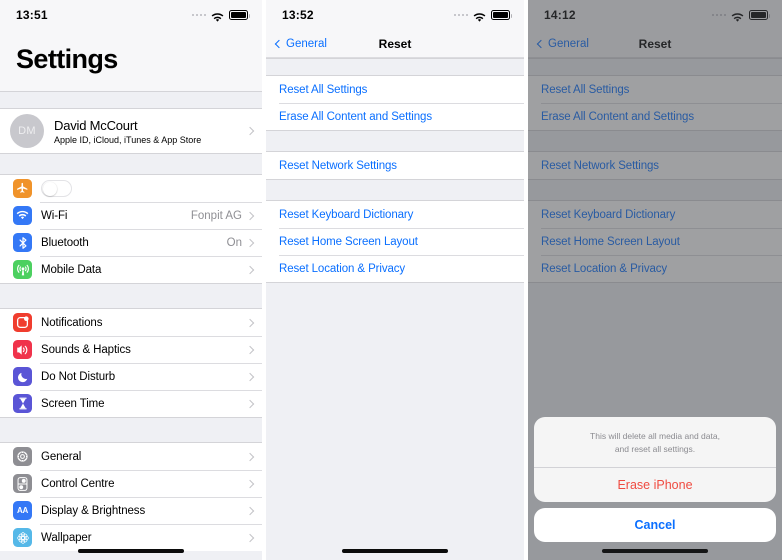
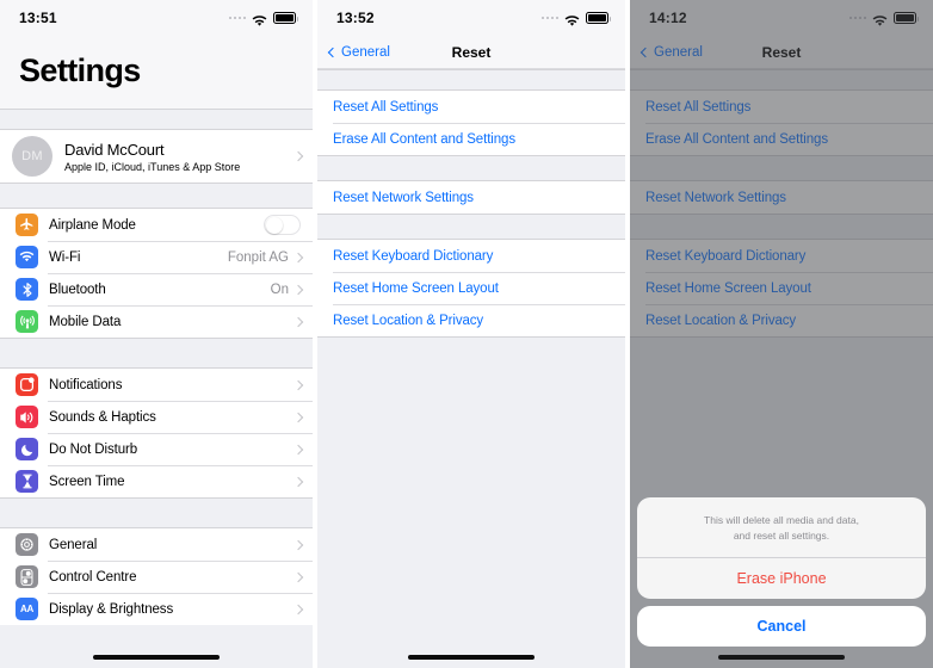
  13:51
  Settings
  DM
  David McCourt
  Apple ID, iCloud, iTunes & App Store
+ Airplane Mode
  Wi-Fi
  Fonpit AG
  Bluetooth
  On
  Mobile Data
  Notifications
  Sounds & Haptics
  Do Not Disturb
  Screen Time
  General
  Control Centre
  AA
  Display & Brightness
- Wallpaper
  13:52
  General
  Reset
  Reset All Settings
  Erase All Content and Settings
  Reset Network Settings
  Reset Keyboard Dictionary
  Reset Home Screen Layout
  Reset Location & Privacy
  14:12
  General
  Reset
  Reset All Settings
  Erase All Content and Settings
  Reset Network Settings
  Reset Keyboard Dictionary
  Reset Home Screen Layout
  Reset Location & Privacy
  This will delete all media and data,
  and reset all settings.
  Erase iPhone
  Cancel
